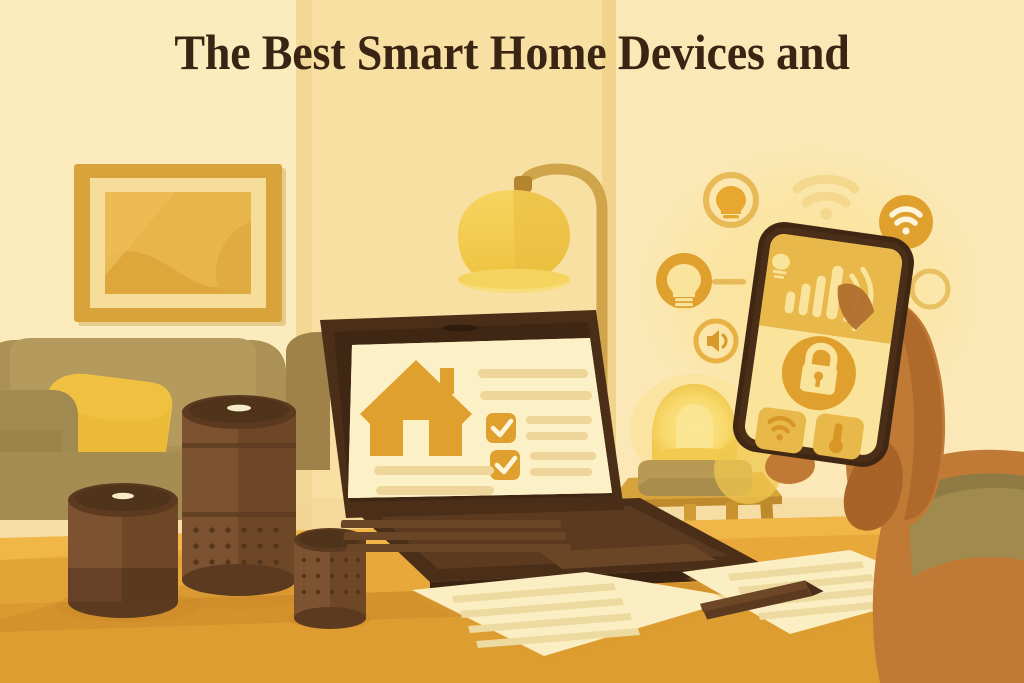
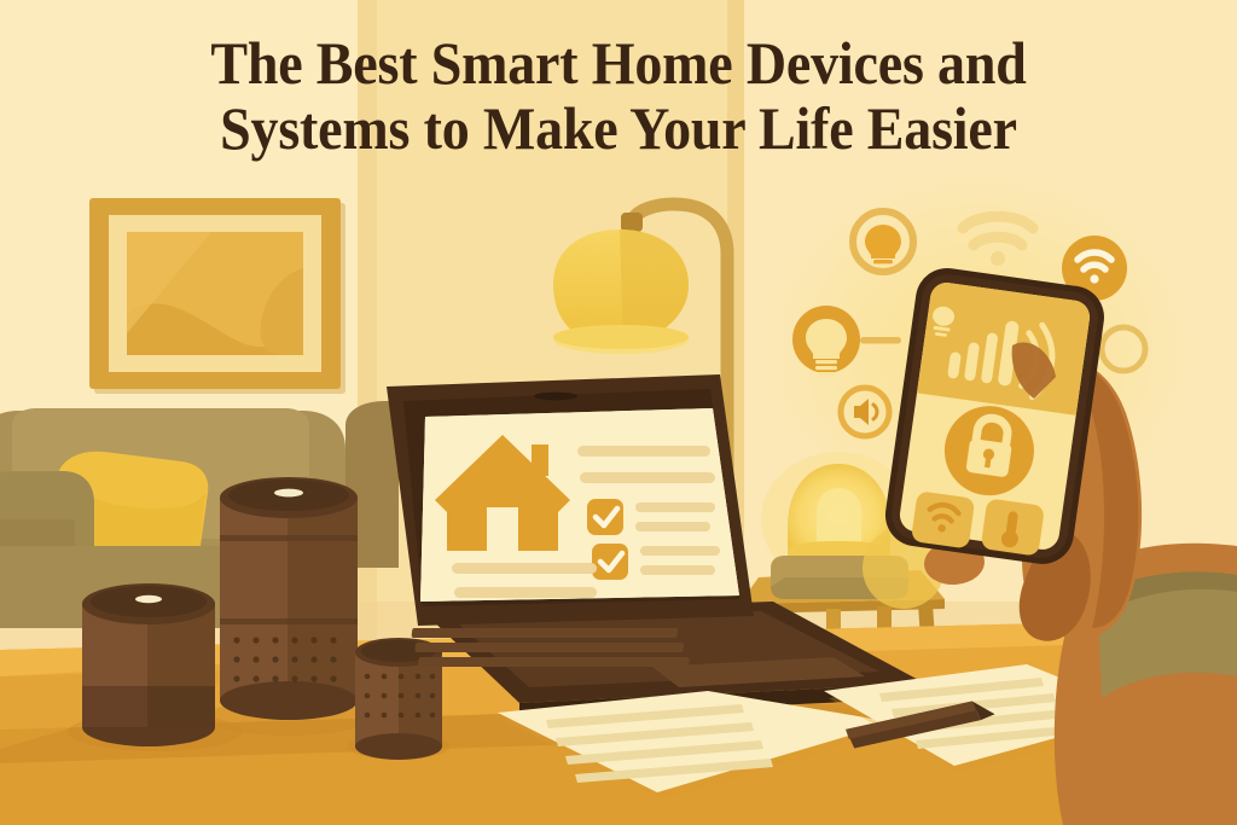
  The Best Smart Home Devices and
+ Systems to Make Your Life Easier
